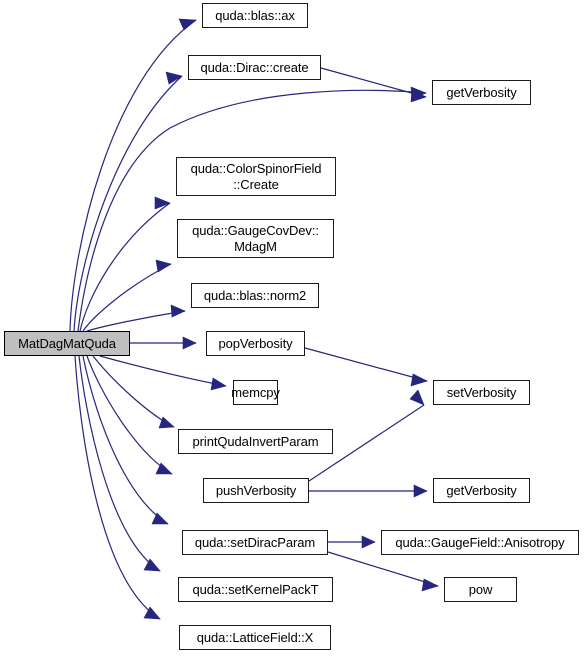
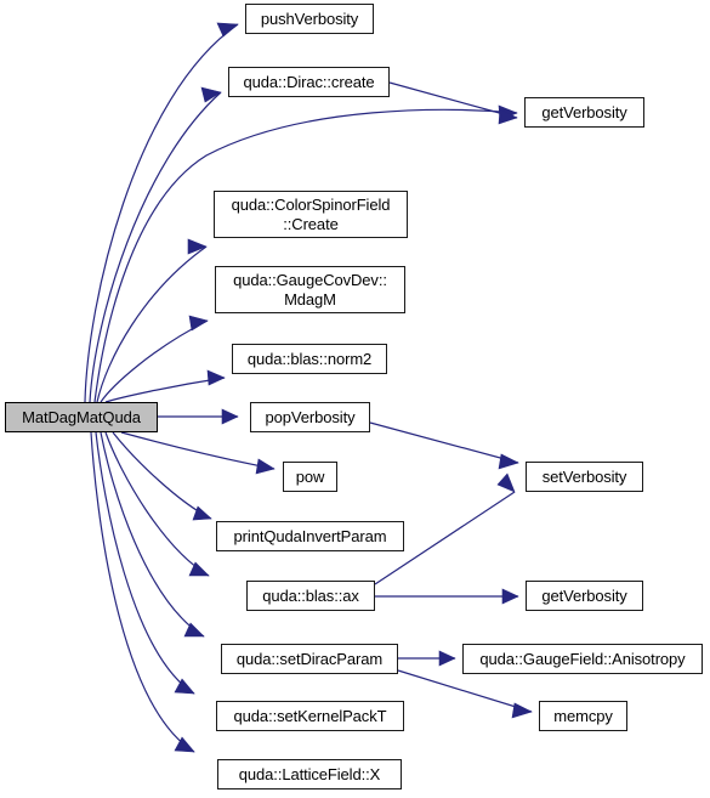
  MatDagMatQuda
- quda::blas::ax
+ pushVerbosity
  quda::Dirac::create
  getVerbosity
  quda::ColorSpinorField
  ::Create
  quda::GaugeCovDev::
  MdagM
  quda::blas::norm2
  popVerbosity
- memcpy
+ pow
  setVerbosity
  printQudaInvertParam
- pushVerbosity
+ quda::blas::ax
  getVerbosity
  quda::setDiracParam
  quda::GaugeField::Anisotropy
  quda::setKernelPackT
- pow
+ memcpy
  quda::LatticeField::X
